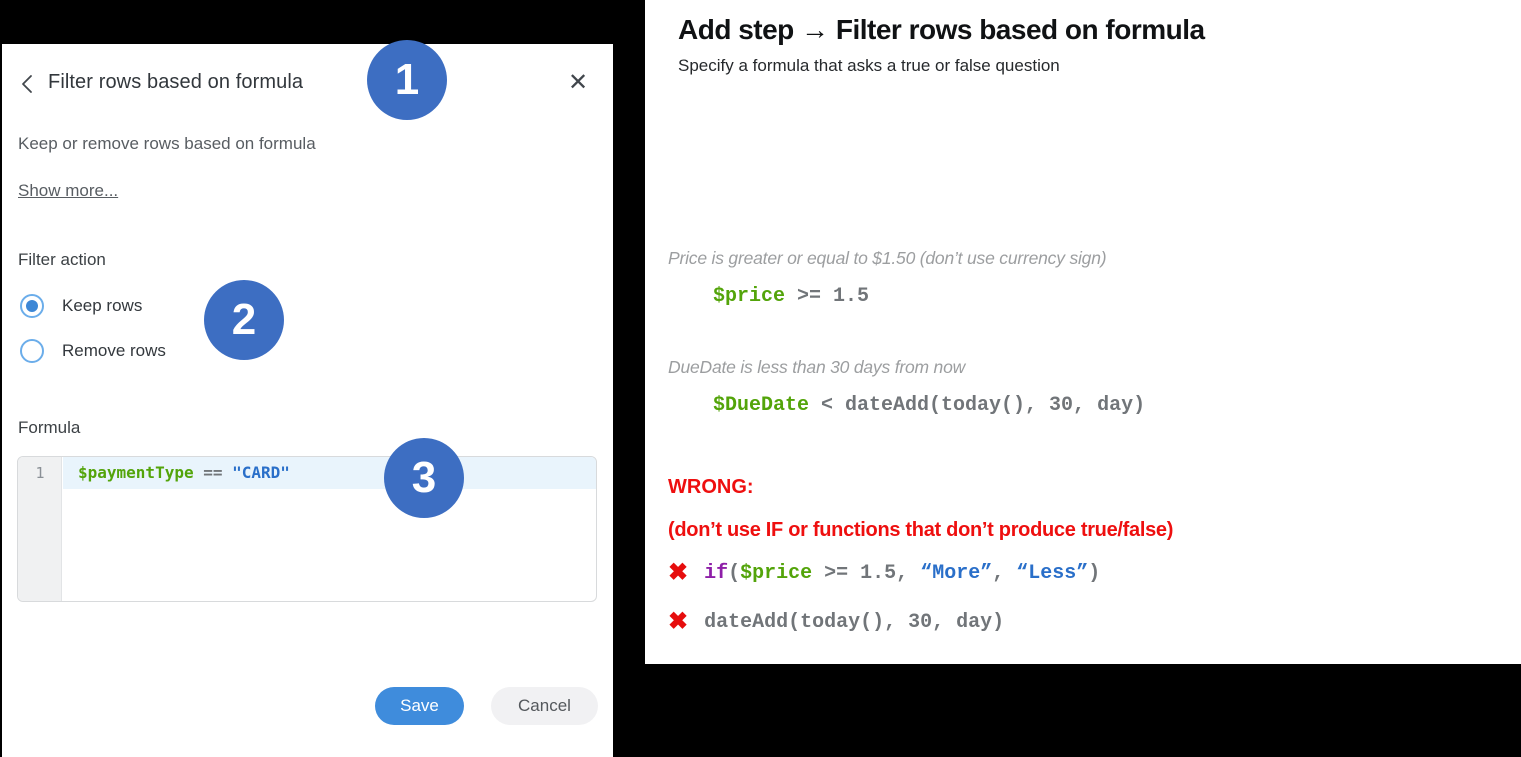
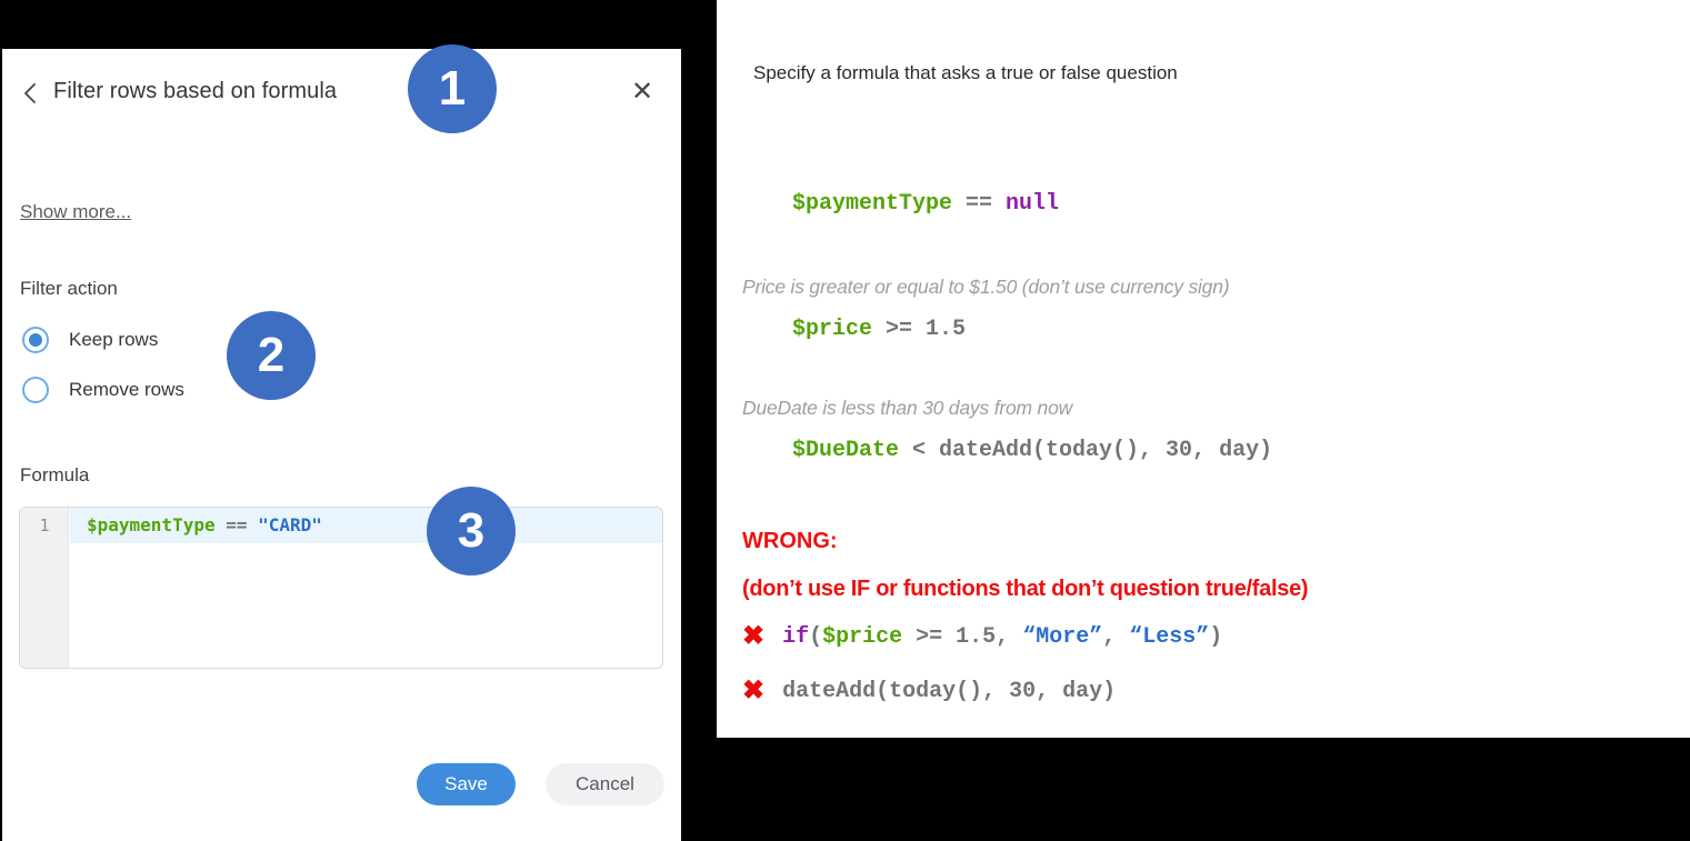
  Filter rows based on formula
  ✕
- Keep or remove rows based on formula
  Show more...
  Filter action
  Keep rows
  Remove rows
  Formula
  1
  $paymentType == "CARD"
  Save
  Cancel
  1
  2
  3
- Add step → Filter rows based on formula
  Specify a formula that asks a true or false question
+ $paymentType == null
  Price is greater or equal to $1.50 (don’t use currency sign)
  $price >= 1.5
  DueDate is less than 30 days from now
  $DueDate < dateAdd(today(), 30, day)
  WRONG:
- (don’t use IF or functions that don’t produce true/false)
+ (don’t use IF or functions that don’t question true/false)
  ✖
  if($price >= 1.5, “More”, “Less”)
  ✖
  dateAdd(today(), 30, day)
